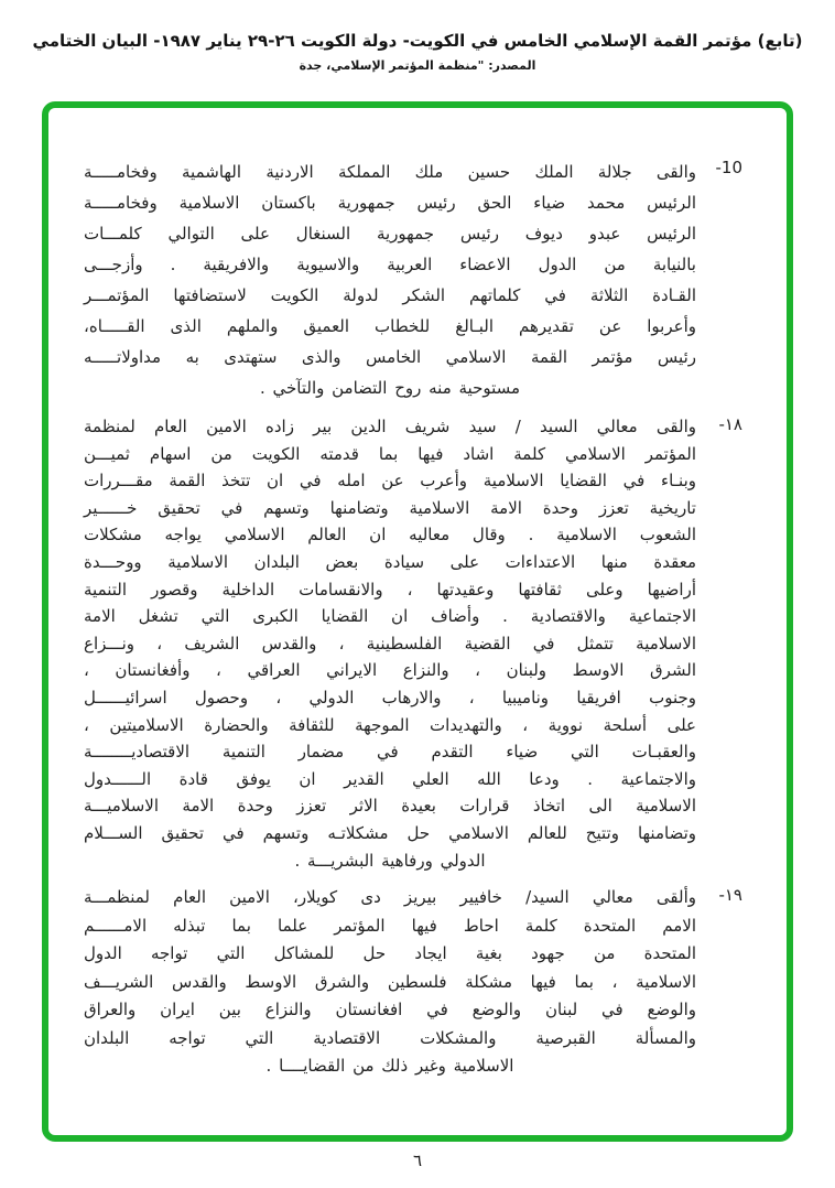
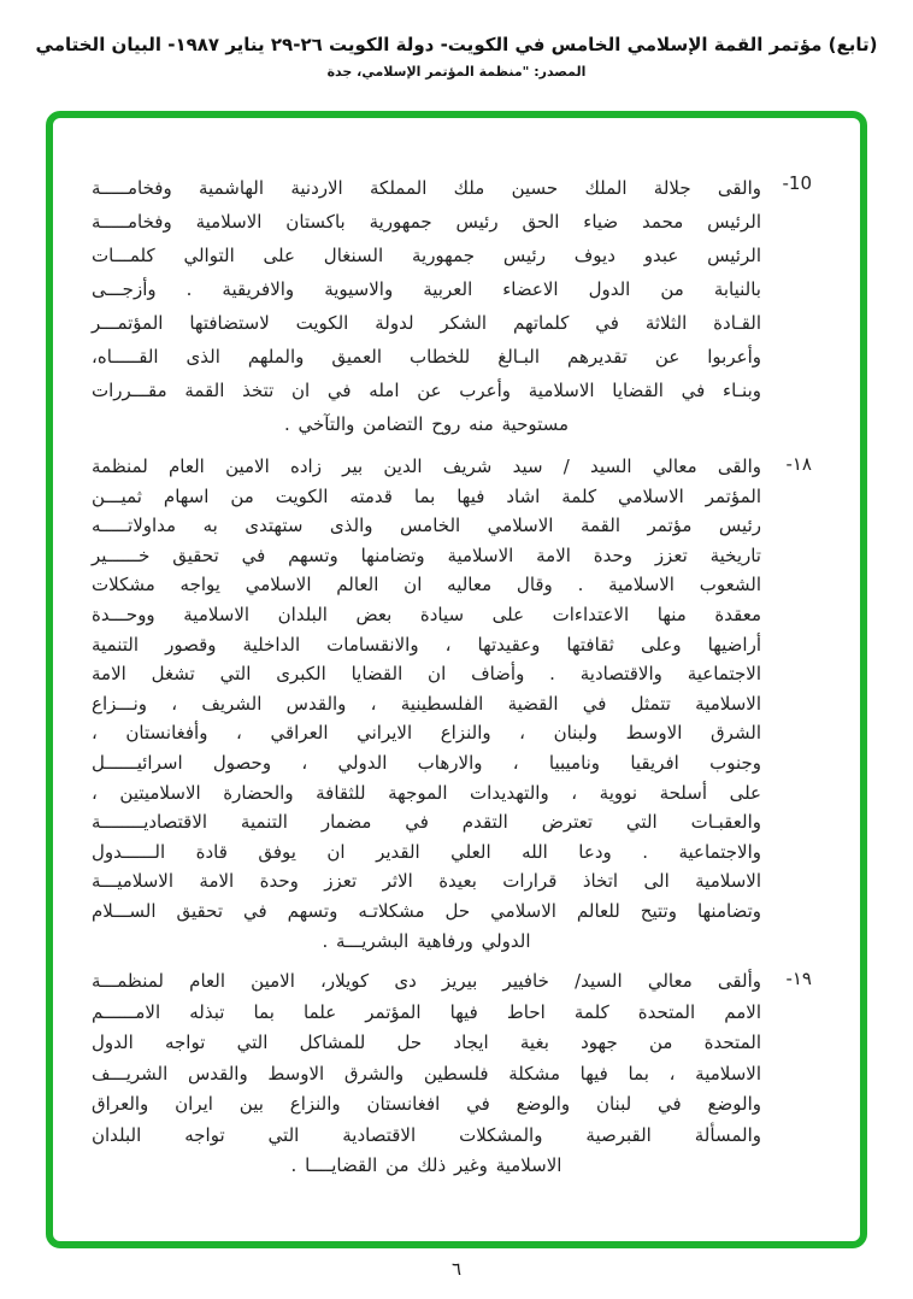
  (تابع) مؤتمر القمة الإسلامي الخامس في الكويت- دولة الكويت ٢٦-٢٩ يناير ١٩٨٧- البيان الختامي
  المصدر: "منظمة المؤتمر الإسلامي، جدة
  10-
  والقى جلالة الملك حسين ملك المملكة الاردنية الهاشمية وفخامـــــة
  الرئيس محمد ضياء الحق رئيس جمهورية باكستان الاسلامية وفخامـــــة
  الرئيس عبدو ديوف رئيس جمهورية السنغال على التوالي كلمـــات
  بالنيابة من الدول الاعضاء العربية والاسيوية والافريقية . وأزجـــى
  القـادة الثلاثة في كلماتهم الشكر لدولة الكويت لاستضافتها المؤتمـــر
  وأعربوا عن تقديرهم البـالغ للخطاب العميق والملهم الذى القـــــاه،
- رئيس مؤتمر القمة الاسلامي الخامس والذى ستهتدى به مداولاتـــــه
+ وبنـاء في القضايا الاسلامية وأعرب عن امله في ان تتخذ القمة مقـــررات
  مستوحية منه روح التضامن والتآخي .
  ١٨-
  والقى معالي السيد / سيد شريف الدين بير زاده الامين العام لمنظمة
  المؤتمر الاسلامي كلمة اشاد فيها بما قدمته الكويت من اسهام ثميـــن
- وبنـاء في القضايا الاسلامية وأعرب عن امله في ان تتخذ القمة مقـــررات
+ رئيس مؤتمر القمة الاسلامي الخامس والذى ستهتدى به مداولاتـــــه
  تاريخية تعزز وحدة الامة الاسلامية وتضامنها وتسهم في تحقيق خــــــير
  الشعوب الاسلامية . وقال معاليه ان العالم الاسلامي يواجه مشكلات
  معقدة منها الاعتداءات على سيادة بعض البلدان الاسلامية ووحـــدة
  أراضيها وعلى ثقافتها وعقيدتها ، والانقسامات الداخلية وقصور التنمية
  الاجتماعية والاقتصادية . وأضاف ان القضايا الكبرى التي تشغل الامة
  الاسلامية تتمثل في القضية الفلسطينية ، والقدس الشريف ، ونـــزاع
  الشرق الاوسط ولبنان ، والنزاع الايراني العراقي ، وأفغانستان ،
  وجنوب افريقيا وناميبيا ، والارهاب الدولي ، وحصول اسرائيــــــل
  على أسلحة نووية ، والتهديدات الموجهة للثقافة والحضارة الاسلاميتين ،
- والعقبـات التي ضياء التقدم في مضمار التنمية الاقتصاديــــــــة
+ والعقبـات التي تعترض التقدم في مضمار التنمية الاقتصاديــــــــة
  والاجتماعية . ودعا الله العلي القدير ان يوفق قادة الــــــدول
  الاسلامية الى اتخاذ قرارات بعيدة الاثر تعزز وحدة الامة الاسلاميـــة
  وتضامنها وتتيح للعالم الاسلامي حل مشكلاتـه وتسهم في تحقيق الســـلام
  الدولي ورفاهية البشريـــة .
  ١٩-
  وألقى معالي السيد/ خافيير بيريز دى كويلار، الامين العام لمنظمـــة
  الامم المتحدة كلمة احاط فيها المؤتمر علما بما تبذله الامــــــم
  المتحدة من جهود بغية ايجاد حل للمشاكل التي تواجه الدول
  الاسلامية ، بما فيها مشكلة فلسطين والشرق الاوسط والقدس الشريـــف
  والوضع في لبنان والوضع في افغانستان والنزاع بين ايران والعراق
  والمسألة القبرصية والمشكلات الاقتصادية التي تواجه البلدان
  الاسلامية وغير ذلك من القضايــــا .
  ٦
